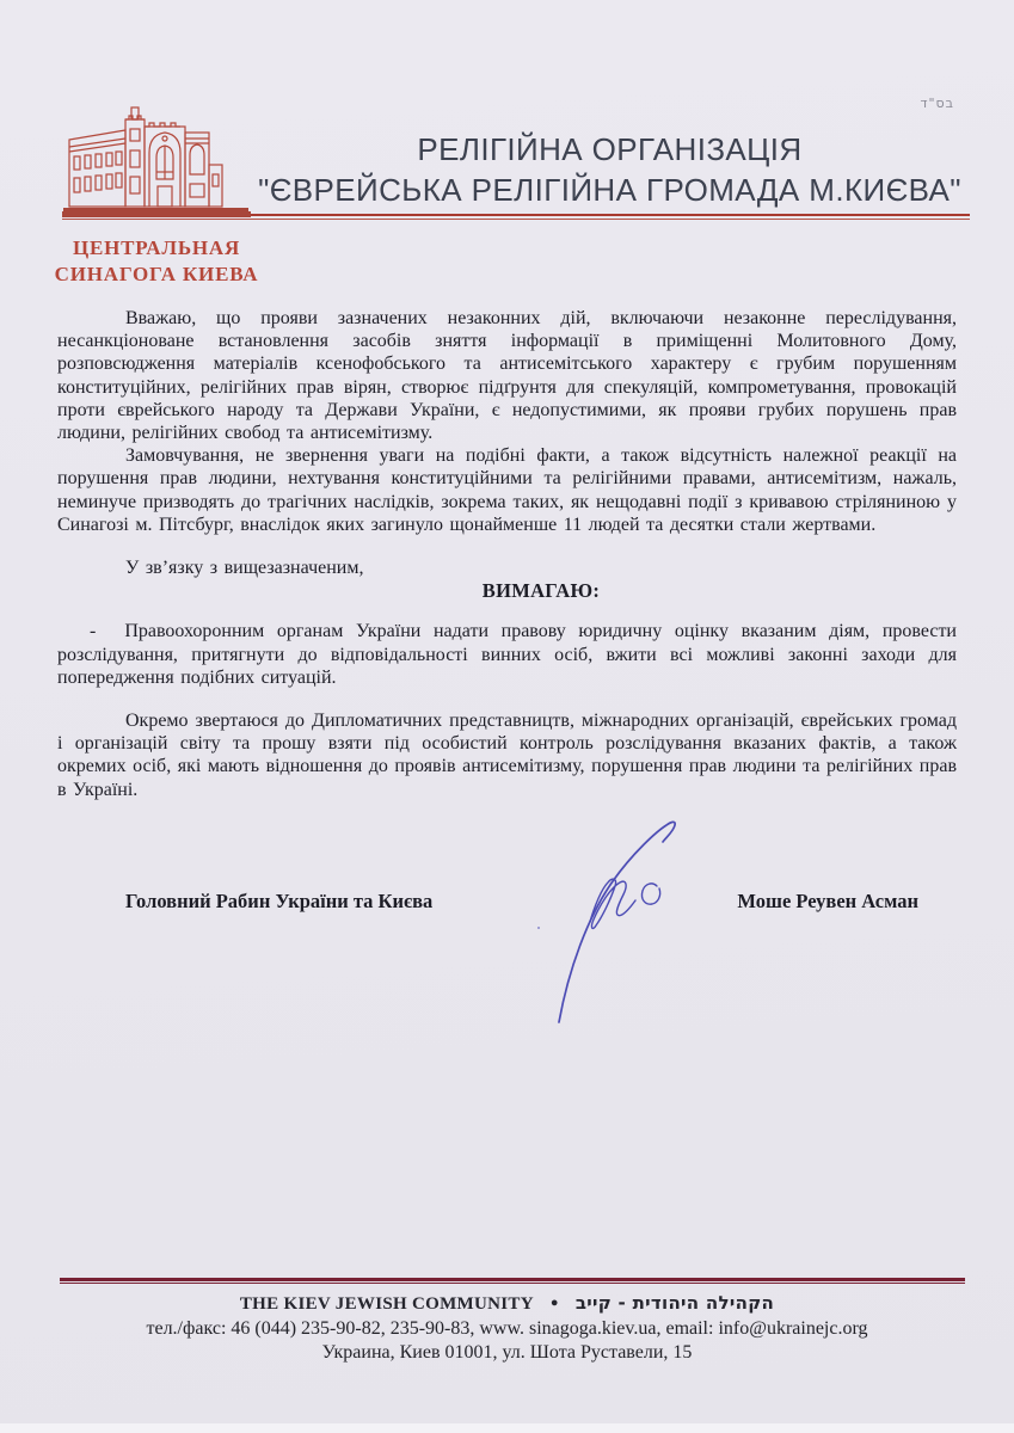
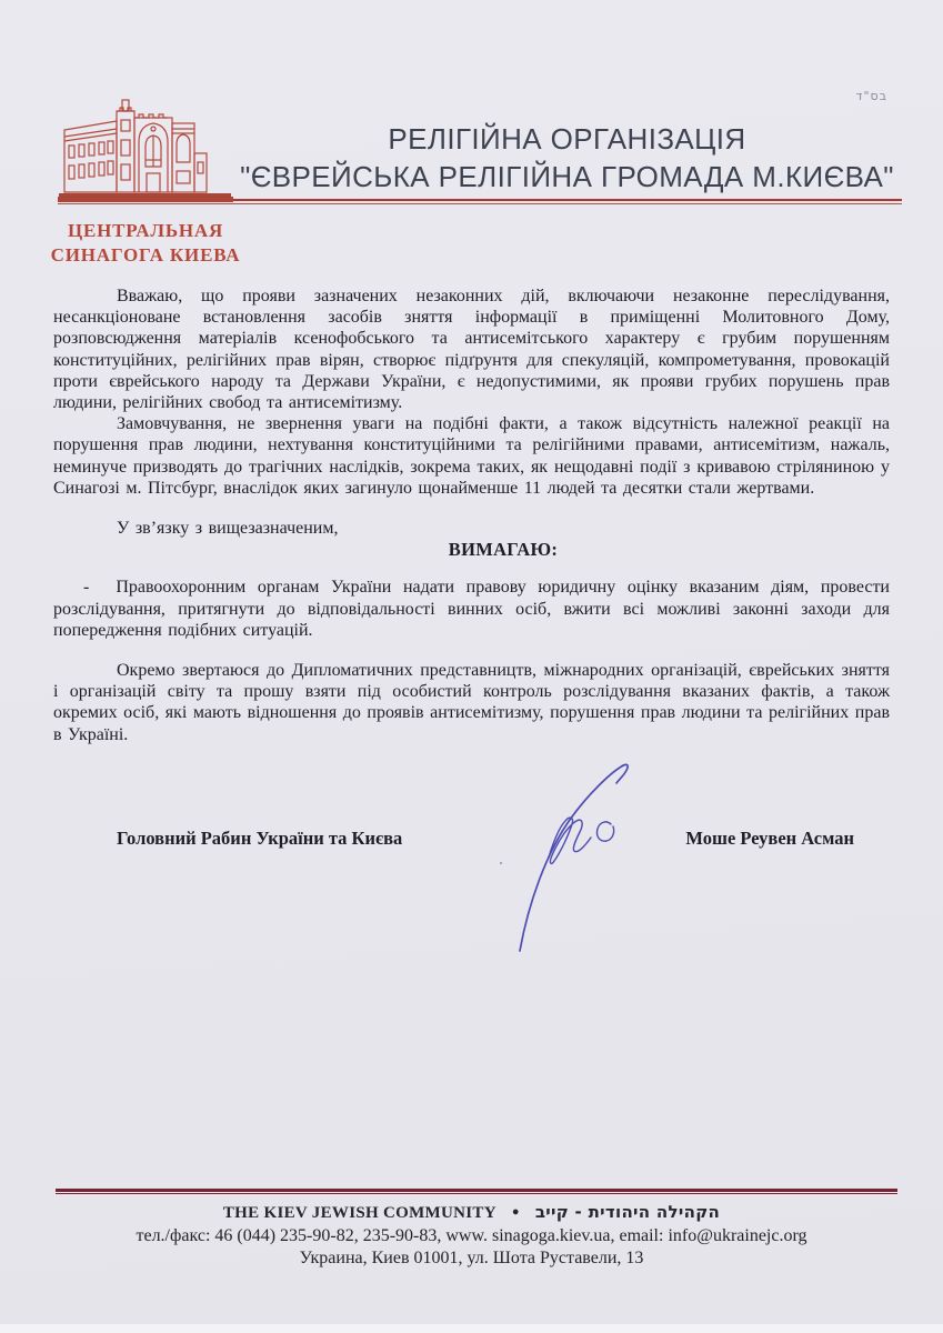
  בס"ד
  РЕЛІГІЙНА ОРГАНІЗАЦІЯ
  "ЄВРЕЙСЬКА РЕЛІГІЙНА ГРОМАДА М.КИЄВА"
  ЦЕНТРАЛЬНАЯ
  СИНАГОГА КИЕВА
  Вважаю, що прояви зазначених незаконних дій, включаючи незаконне переслідування, несанкціоноване встановлення засобів зняття інформації в приміщенні Молитовного Дому, розповсюдження матеріалів ксенофобського та антисемітського характеру є грубим порушенням конституційних, релігійних прав вірян, створює підґрунтя для спекуляцій, компрометування, провокацій проти єврейського народу та Держави України, є недопустимими, як прояви грубих порушень прав людини, релігійних свобод та антисемітизму.
  Замовчування, не звернення уваги на подібні факти, а також відсутність належної реакції на порушення прав людини, нехтування конституційними та релігійними правами, антисемітизм, нажаль, неминуче призводять до трагічних наслідків, зокрема таких, як нещодавні події з кривавою стріляниною у Синагозі м. Пітсбург, внаслідок яких загинуло щонайменше 11 людей та десятки стали жертвами.
  У зв’язку з вищезазначеним,
  ВИМАГАЮ:
  - Правоохоронним органам України надати правову юридичну оцінку вказаним діям, провести розслідування, притягнути до відповідальності винних осіб, вжити всі можливі законні заходи для попередження подібних ситуацій.
- Окремо звертаюся до Дипломатичних представництв, міжнародних організацій, єврейських громад і організацій світу та прошу взяти під особистий контроль розслідування вказаних фактів, а також окремих осіб, які мають відношення до проявів антисемітизму, порушення прав людини та релігійних прав в Україні.
+ Окремо звертаюся до Дипломатичних представництв, міжнародних організацій, єврейських зняття і організацій світу та прошу взяти під особистий контроль розслідування вказаних фактів, а також окремих осіб, які мають відношення до проявів антисемітизму, порушення прав людини та релігійних прав в Україні.
  Головний Рабин України та Києва
  Моше Реувен Асман
  THE KIEV JEWISH COMMUNITY ● הקהילה היהודית - קייב
  тел./факс: 46 (044) 235-90-82, 235-90-83, www. sinagoga.kiev.ua, email: info@ukrainejc.org
- Украина, Киев 01001, ул. Шота Руставели, 15
+ Украина, Киев 01001, ул. Шота Руставели, 13
